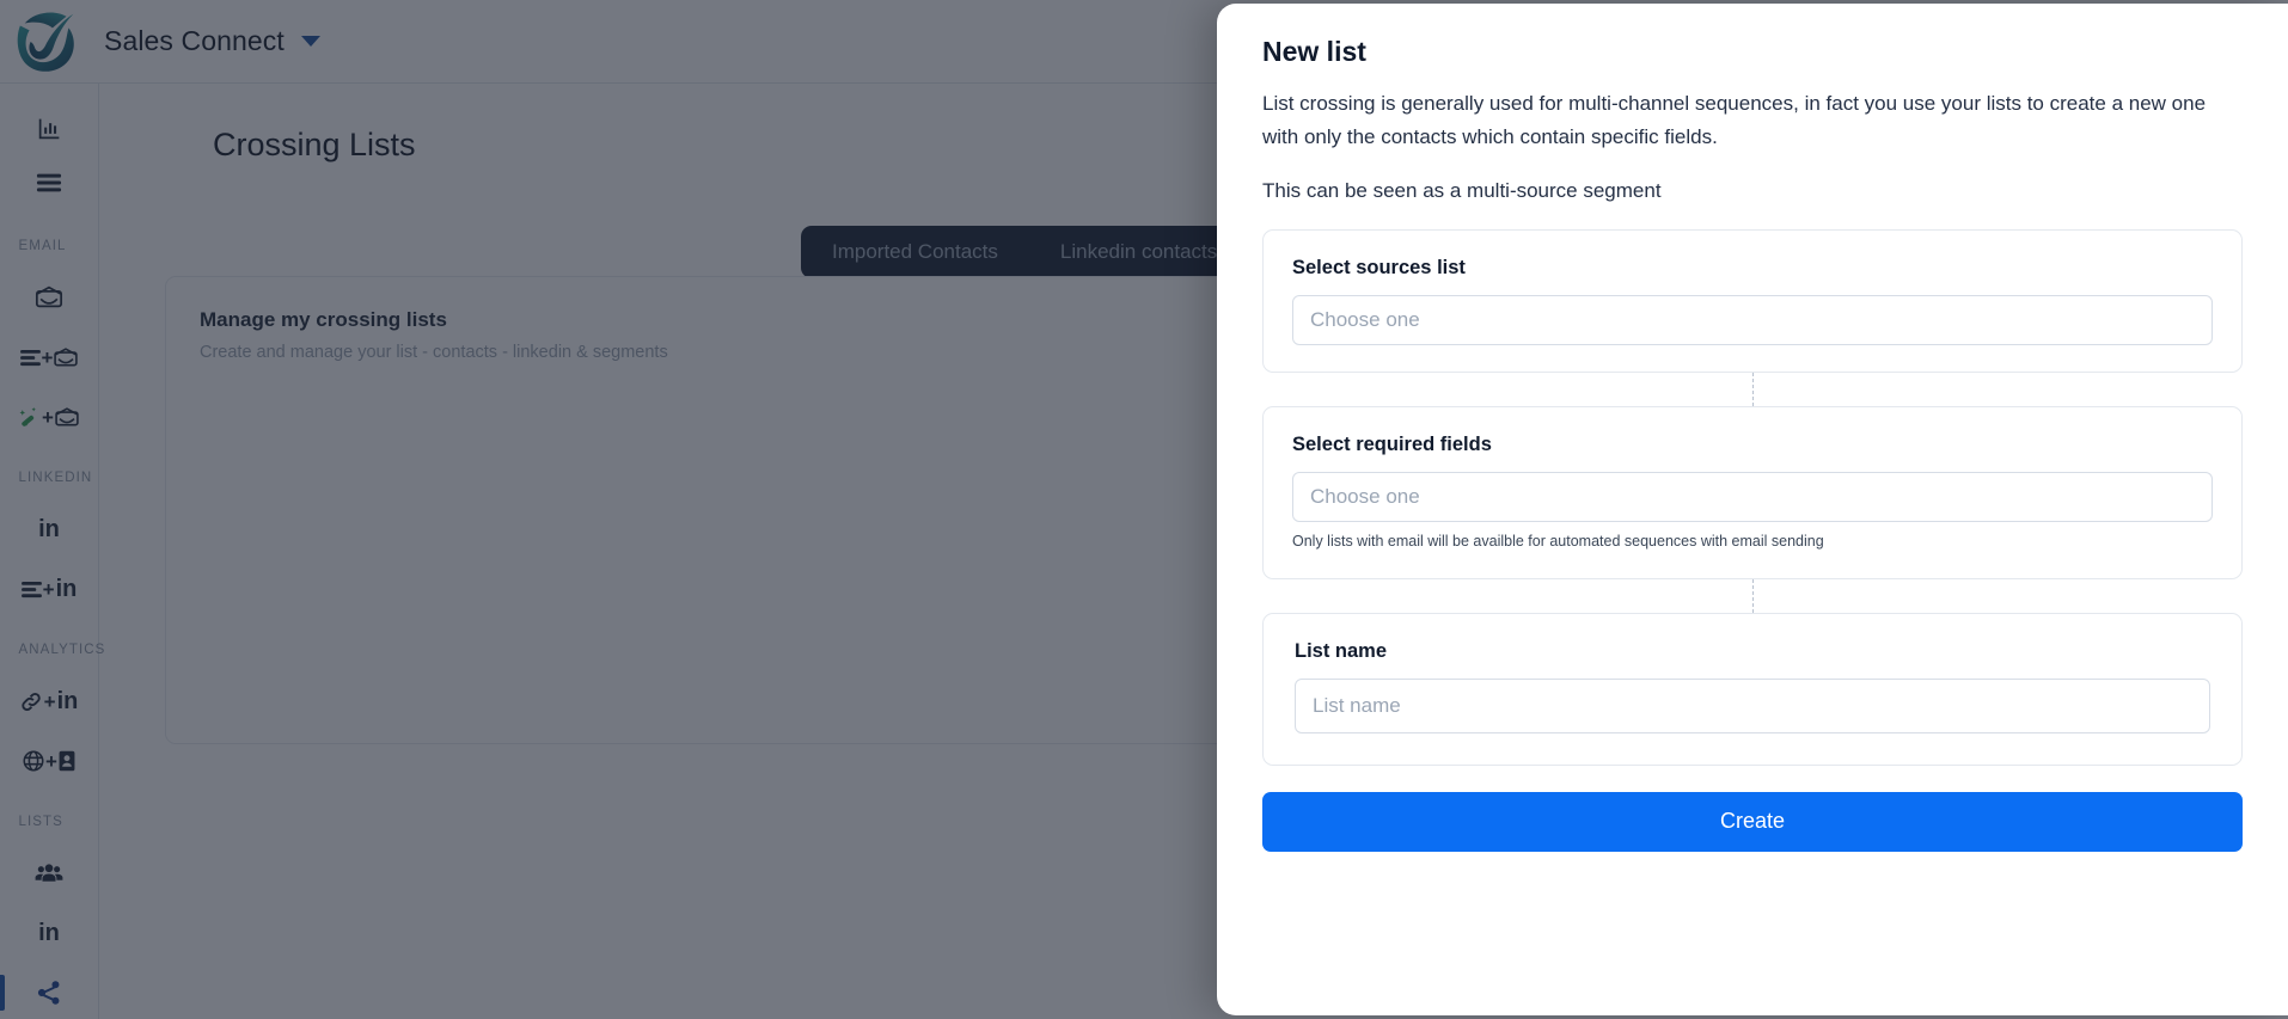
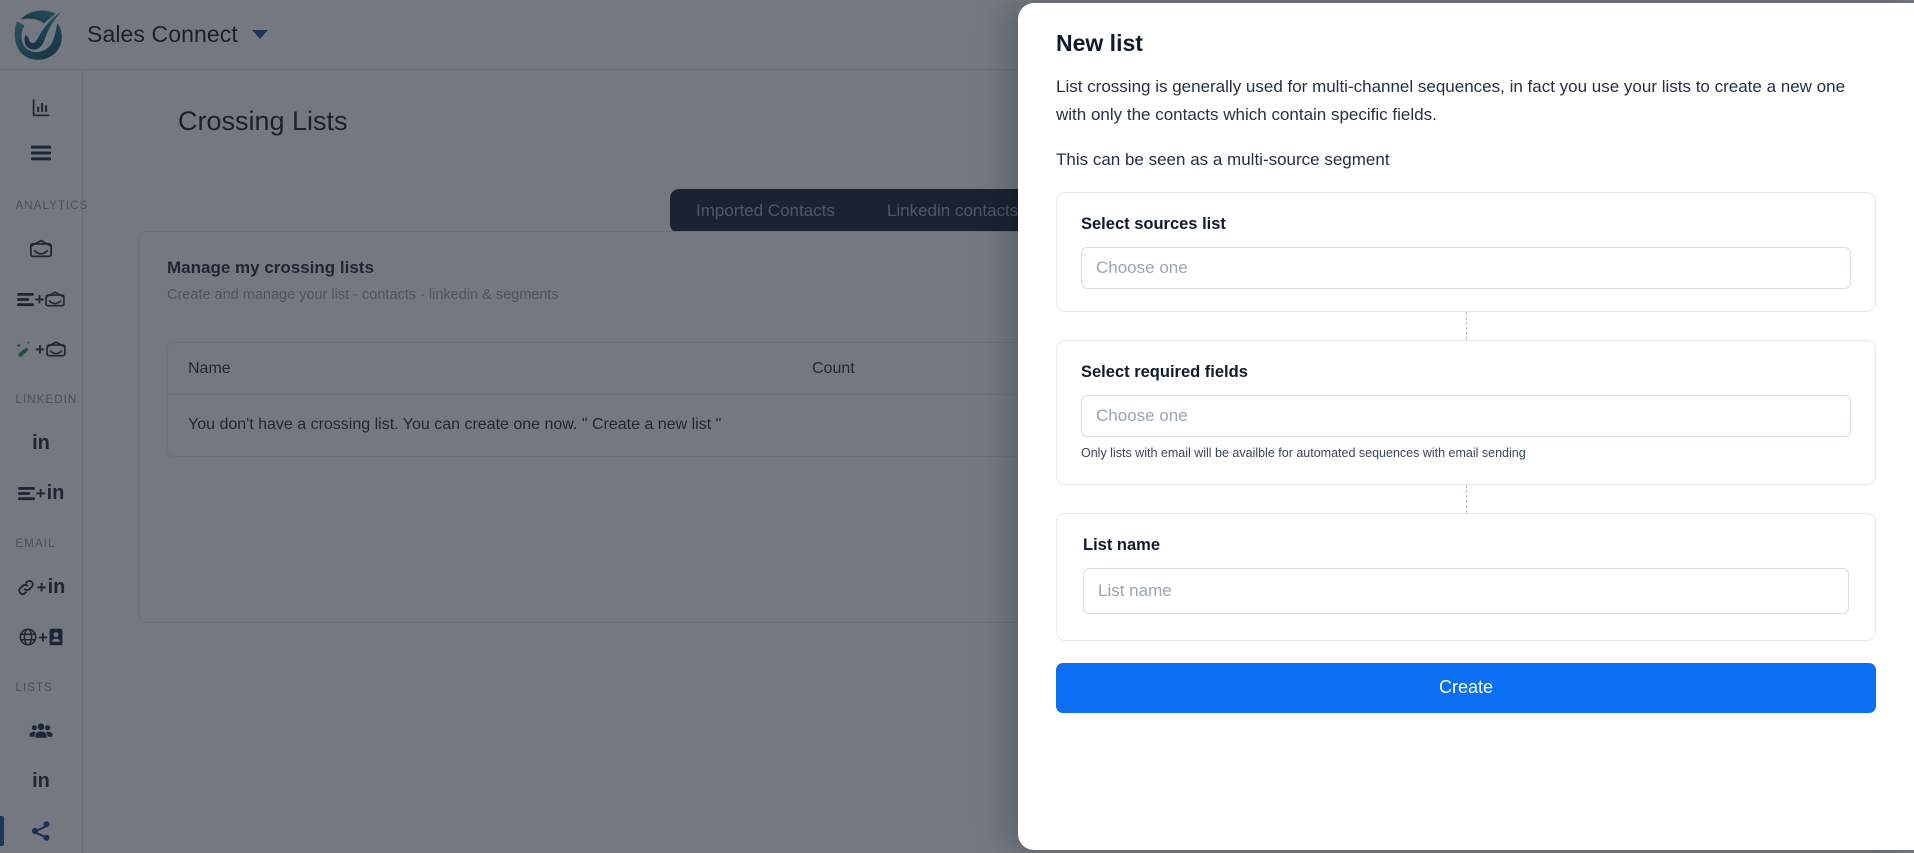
  Sales Connect
- EMAIL
+ ANALYTICS
  +
  +
  LINKEDIN
  in
  +
  in
- ANALYTICS
+ EMAIL
  +
  in
  +
  LISTS
  in
  Crossing Lists
  Imported Contacts
  Linkedin contacts
  Manage my crossing lists
  Create and manage your list - contacts - linkedin & segments
+ Name
+ Count
+ You don't have a crossing list. You can create one now. " Create a new list "
  New list
  List crossing is generally used for multi-channel sequences, in fact you use your lists to create a new one with only the contacts which contain specific fields.
  This can be seen as a multi-source segment
  Select sources list
  Choose one
  Select required fields
  Choose one
  Only lists with email will be availble for automated sequences with email sending
  List name
  List name
  Create
